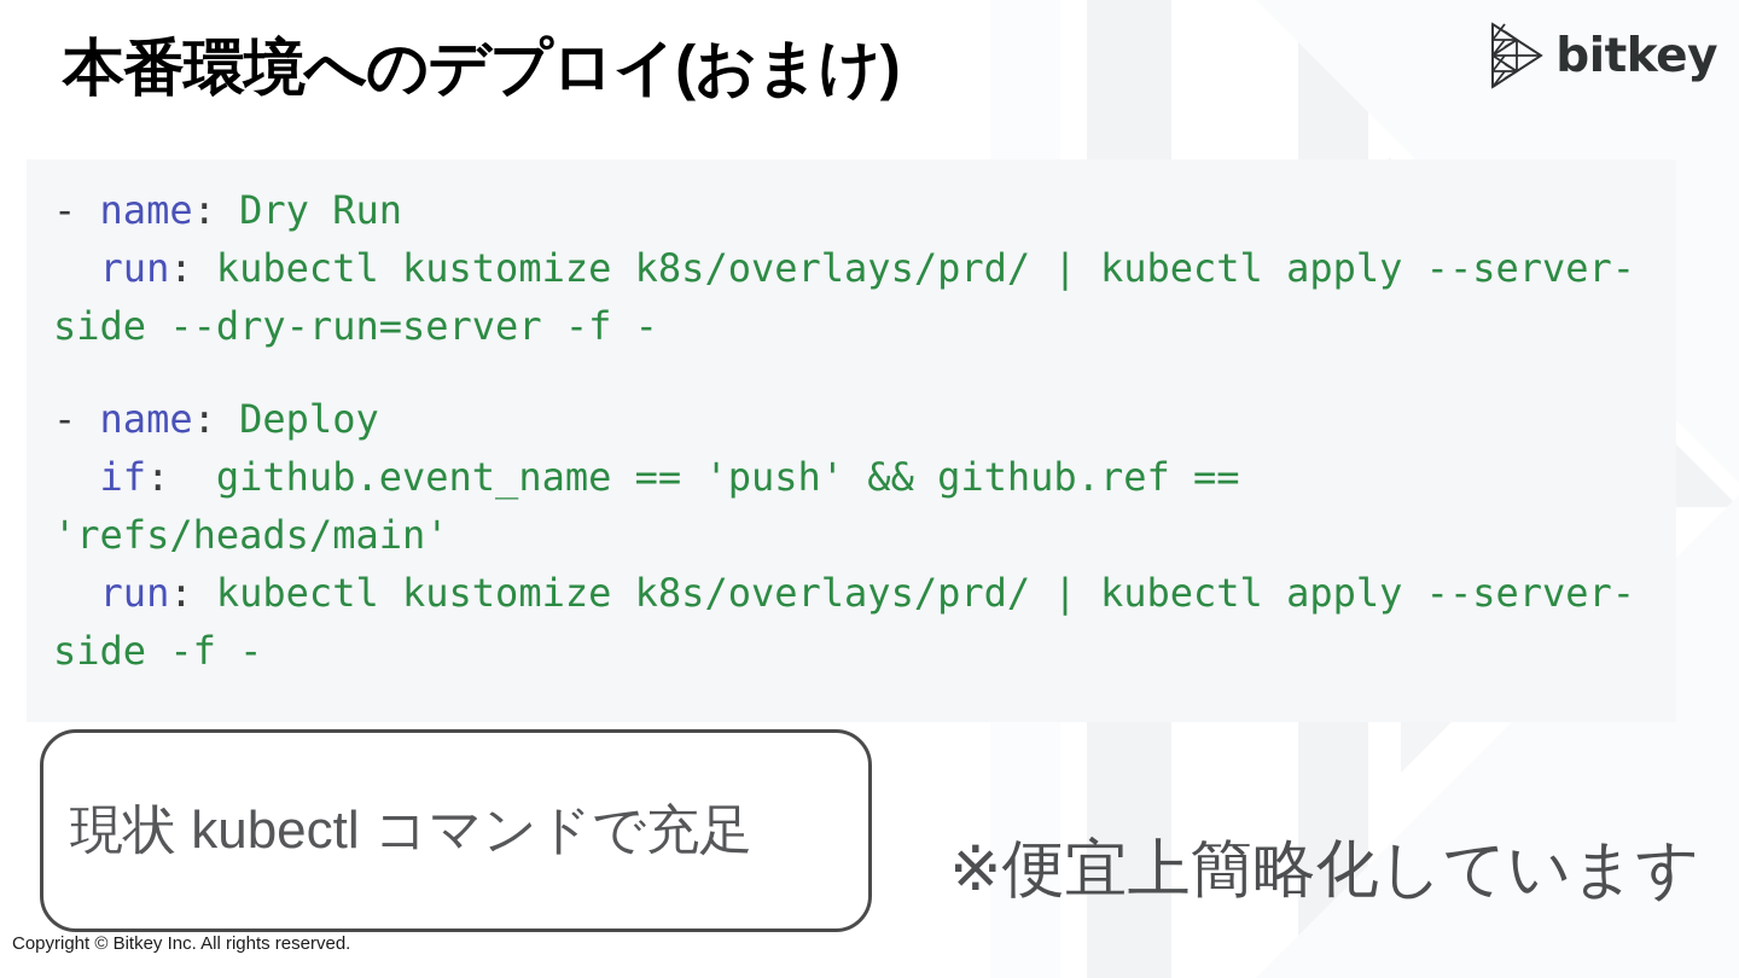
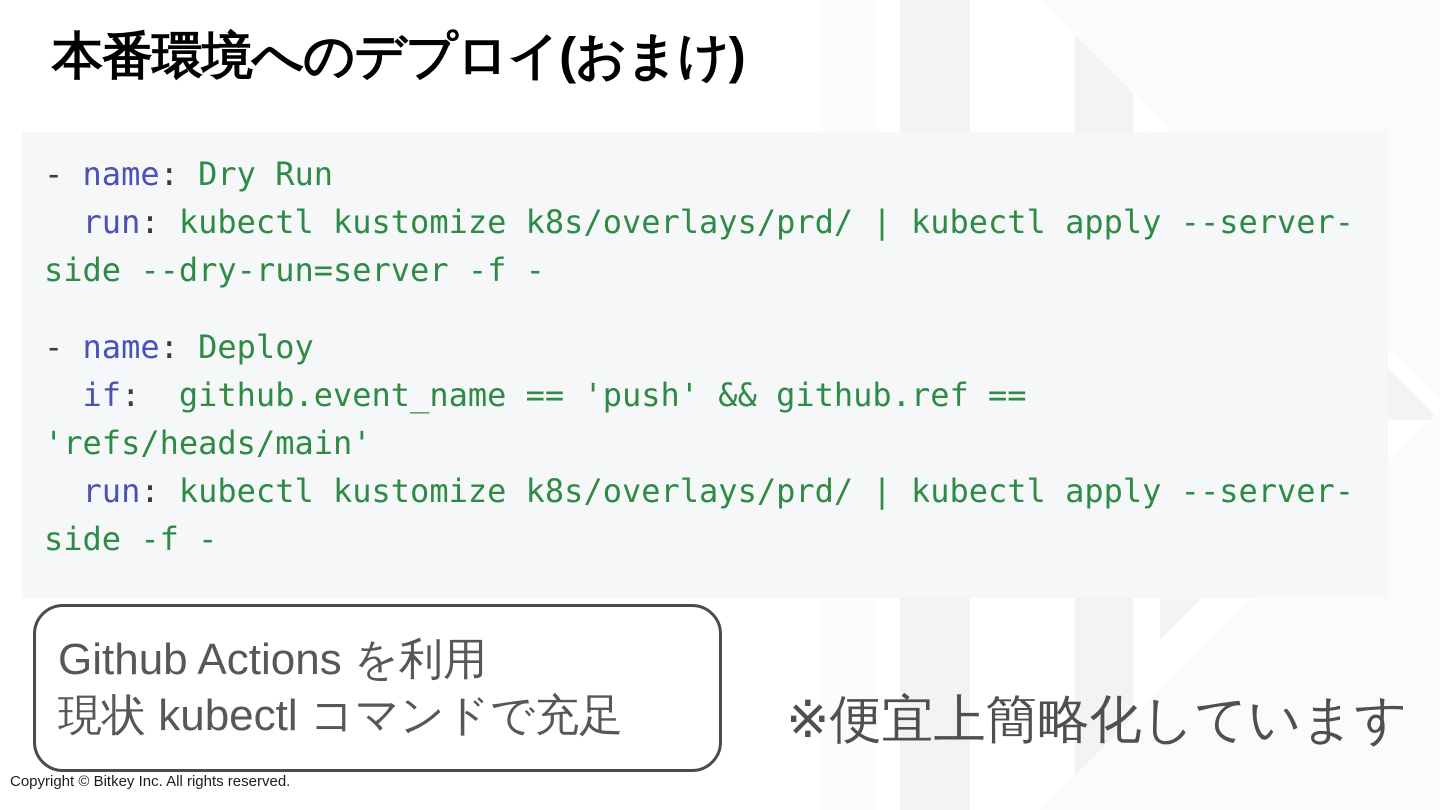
- bitkey
  本番環境へのデプロイ(おまけ)
  - name: Dry Run run: kubectl kustomize k8s/overlays/prd/ | kubectl apply --server-side --dry-run=server -f - - name: Deploy if: github.event_name == 'push' && github.ref == 'refs/heads/main' run: kubectl kustomize k8s/overlays/prd/ | kubectl apply --server-side -f -
+ Github Actions を利用
  現状 kubectl コマンドで充足
  ※便宜上簡略化しています
  Copyright © Bitkey Inc. All rights reserved.
